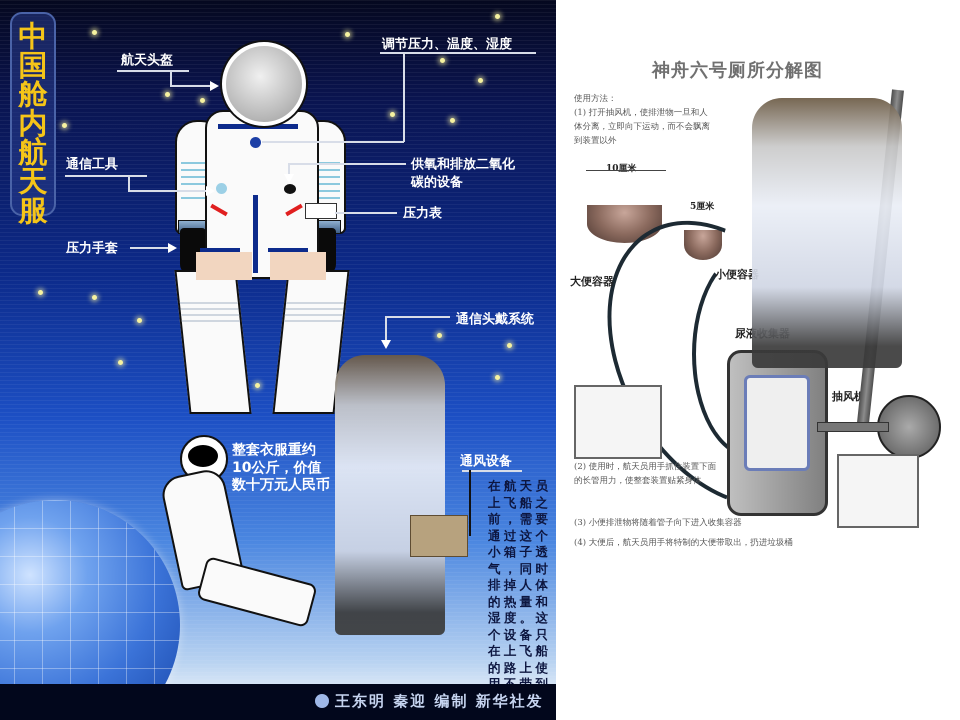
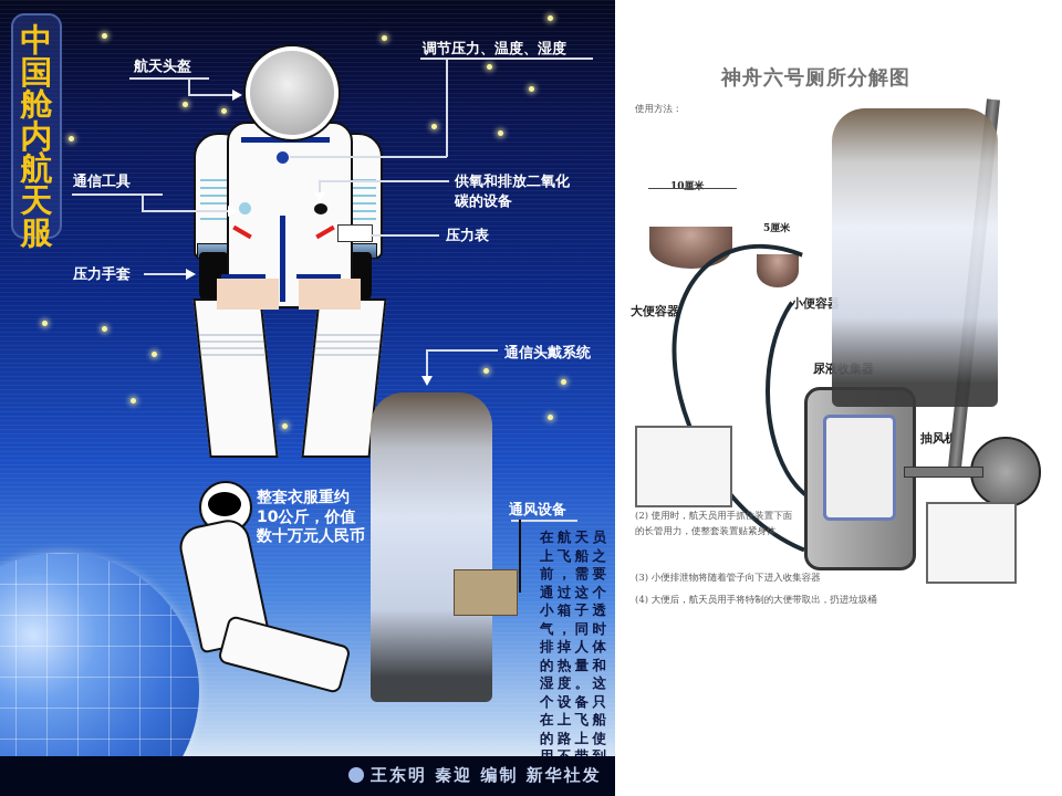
  中国舱内航天服
  航天头盔
  调节压力、温度、湿度
  通信工具
  供氧和排放二氧化
  碳的设备
  压力表
  压力手套
  通信头戴系统
  通风设备
  在航天员上飞船之前，需要通过这个小箱子透气，同时排掉人体的热量和湿度。这个设备只在上飞船的路上使
  整套衣服重约10公斤，价值数十万元人民币
  王东明 秦迎 编制 新华社发
  神舟六号厕所分解图
  使用方法：
- (1) 打开抽风机，使排泄物一旦和人体分离，立即向下运动，而不会飘离到装置以外
  10厘米
  5厘米
  大便容器
  小便容
  (2) 使用时，航天员用手抓住装置下面的长管用力，使整套装置贴紧身体
  (3) 小便排泄物将随着管子向下进入收集容器
  (4) 大便后，航天员用手将特制的大便带取出，扔进垃圾桶
